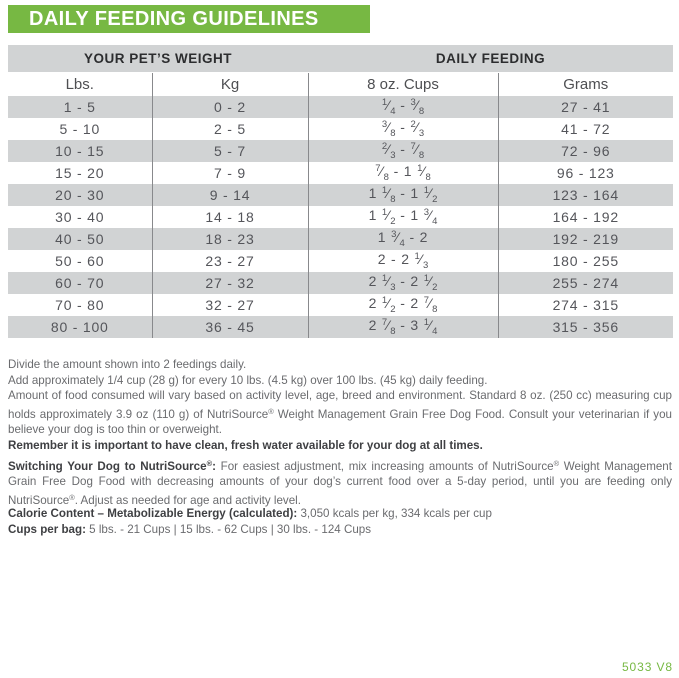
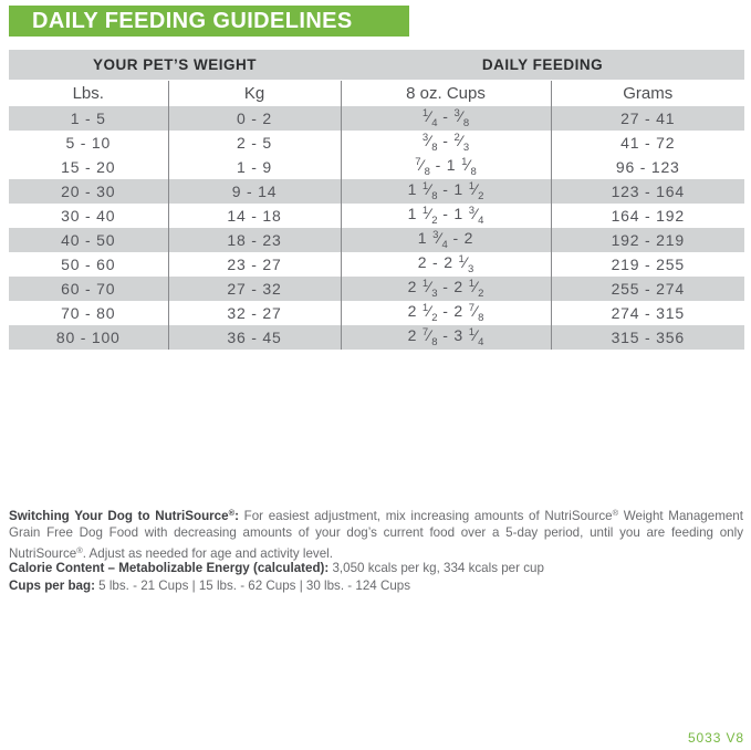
  DAILY FEEDING GUIDELINES
  YOUR PET’S WEIGHT	DAILY FEEDING
  Lbs.	Kg	8 oz. Cups	Grams
  1 - 5	0 - 2	1⁄4 - 3⁄8	27 - 41
  5 - 10	2 - 5	3⁄8 - 2⁄3	41 - 72
- 10 - 15	5 - 7	2⁄3 - 7⁄8	72 - 96
- 15 - 20	7 - 9	7⁄8 - 1 1⁄8	96 - 123
+ 15 - 20	1 - 9	7⁄8 - 1 1⁄8	96 - 123
  20 - 30	9 - 14	1 1⁄8 - 1 1⁄2	123 - 164
  30 - 40	14 - 18	1 1⁄2 - 1 3⁄4	164 - 192
  40 - 50	18 - 23	1 3⁄4 - 2	192 - 219
- 50 - 60	23 - 27	2 - 2 1⁄3	180 - 255
+ 50 - 60	23 - 27	2 - 2 1⁄3	219 - 255
  60 - 70	27 - 32	2 1⁄3 - 2 1⁄2	255 - 274
  70 - 80	32 - 27	2 1⁄2 - 2 7⁄8	274 - 315
  80 - 100	36 - 45	2 7⁄8 - 3 1⁄4	315 - 356
- Divide the amount shown into 2 feedings daily.
- Add approximately 1/4 cup (28 g) for every 10 lbs. (4.5 kg) over 100 lbs. (45 kg) daily feeding.
- Amount of food consumed will vary based on activity level, age, breed and environment. Standard 8 oz. (250 cc) measuring cup holds approximately 3.9 oz (110 g) of NutriSource® Weight Management Grain Free Dog Food. Consult your veterinarian if you believe your dog is too thin or overweight.
- Remember it is important to have clean, fresh water available for your dog at all times.
  Switching Your Dog to NutriSource®: For easiest adjustment, mix increasing amounts of NutriSource® Weight Management Grain Free Dog Food with decreasing amounts of your dog’s current food over a 5-day period, until you are feeding only NutriSource®. Adjust as needed for age and activity level.
  Calorie Content – Metabolizable Energy (calculated): 3,050 kcals per kg, 334 kcals per cup
  Cups per bag: 5 lbs. - 21 Cups | 15 lbs. - 62 Cups | 30 lbs. - 124 Cups
  5033 V8
